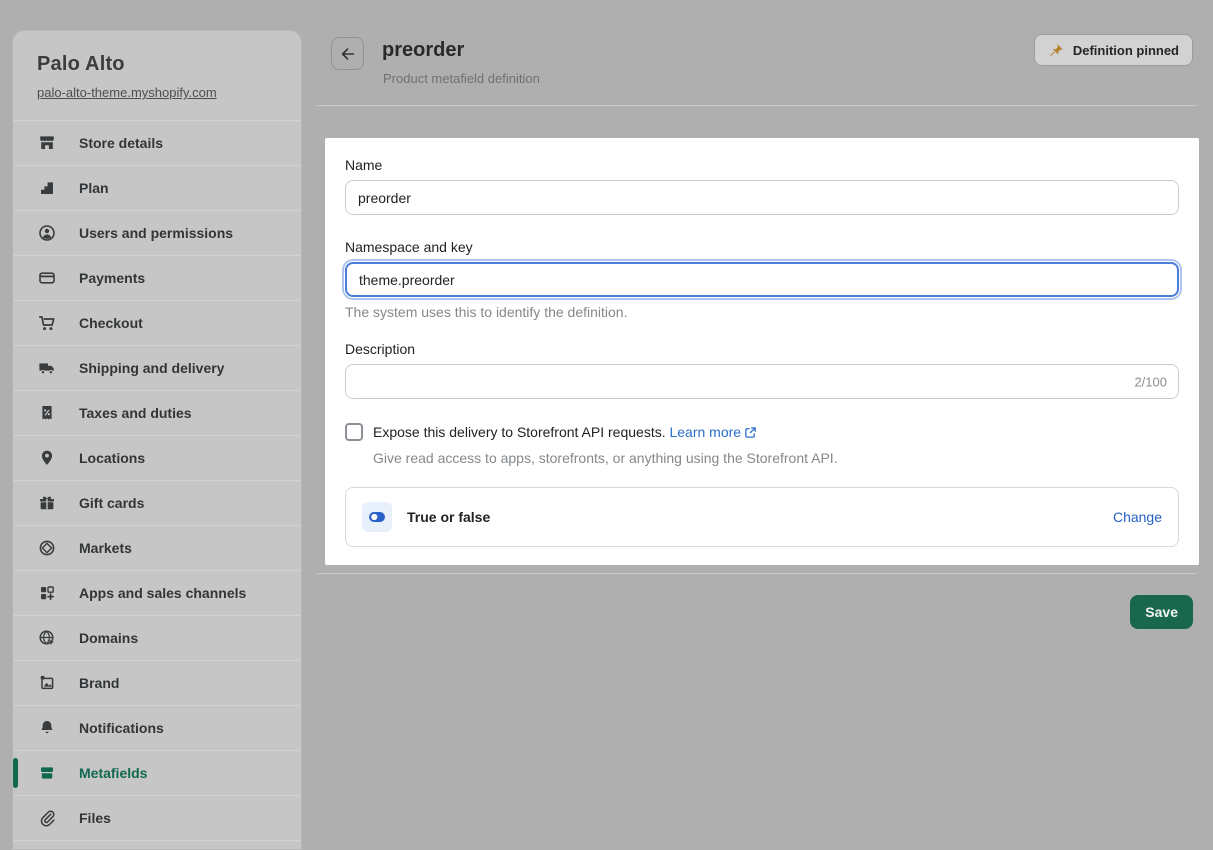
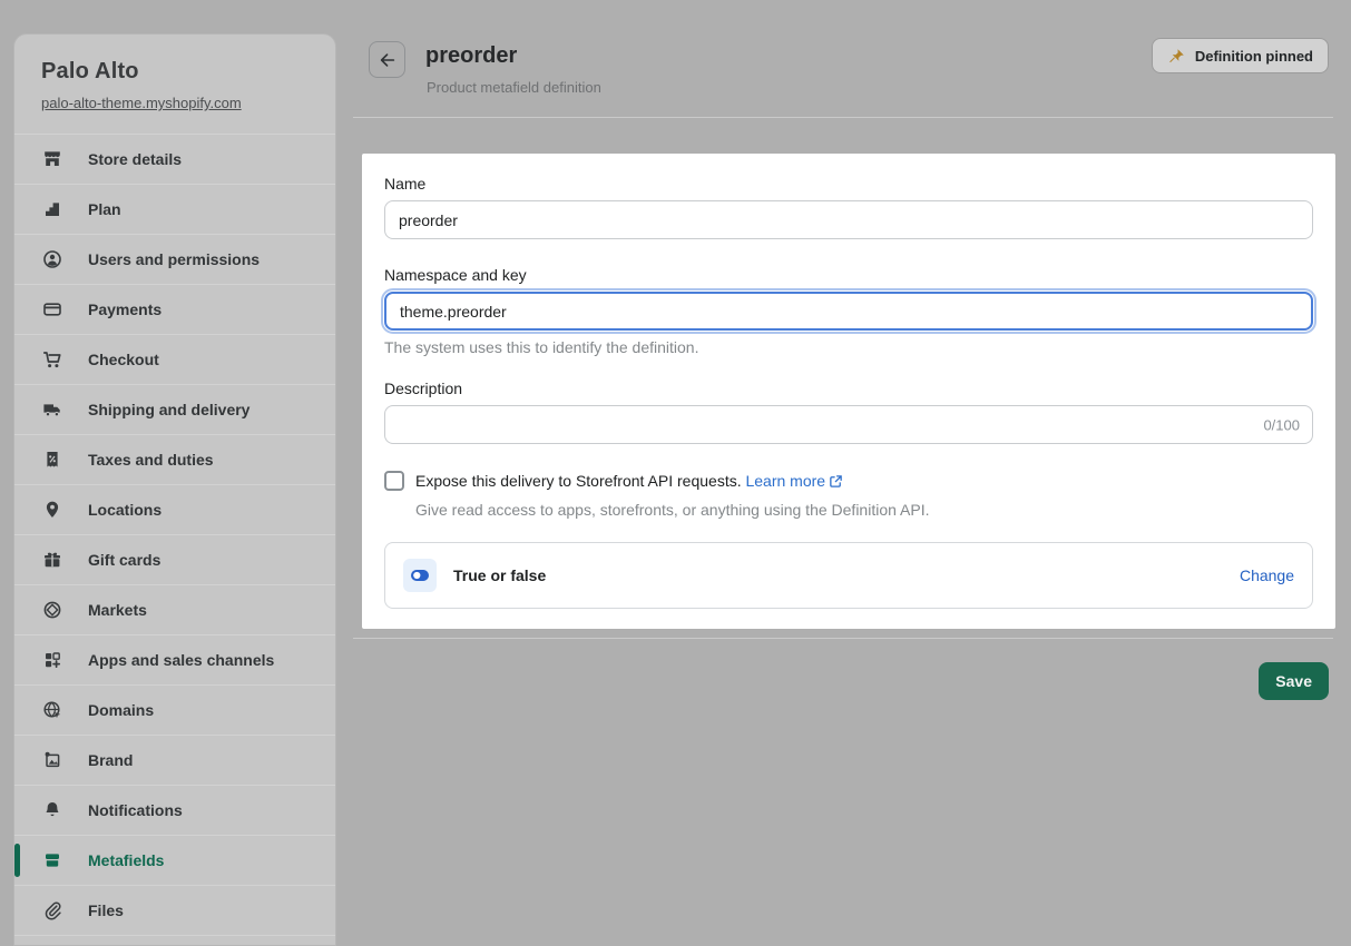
  Palo Alto
  palo-alto-theme.myshopify.com
  Store details
  Plan
  Users and permissions
  Payments
  Checkout
  Shipping and delivery
  Taxes and duties
  Locations
  Gift cards
  Markets
  Apps and sales channels
  Domains
  Brand
  Notifications
  Metafields
  Files
  preorder
  Product metafield definition
  Definition pinned
  Name
  preorder
  Namespace and key
  theme.preorder
  The system uses this to identify the definition.
  Description
- 2/100
+ 0/100
  Expose this delivery to Storefront API requests. Learn more
- Give read access to apps, storefronts, or anything using the Storefront API.
+ Give read access to apps, storefronts, or anything using the Definition API.
  True or false
  Change
  Save
